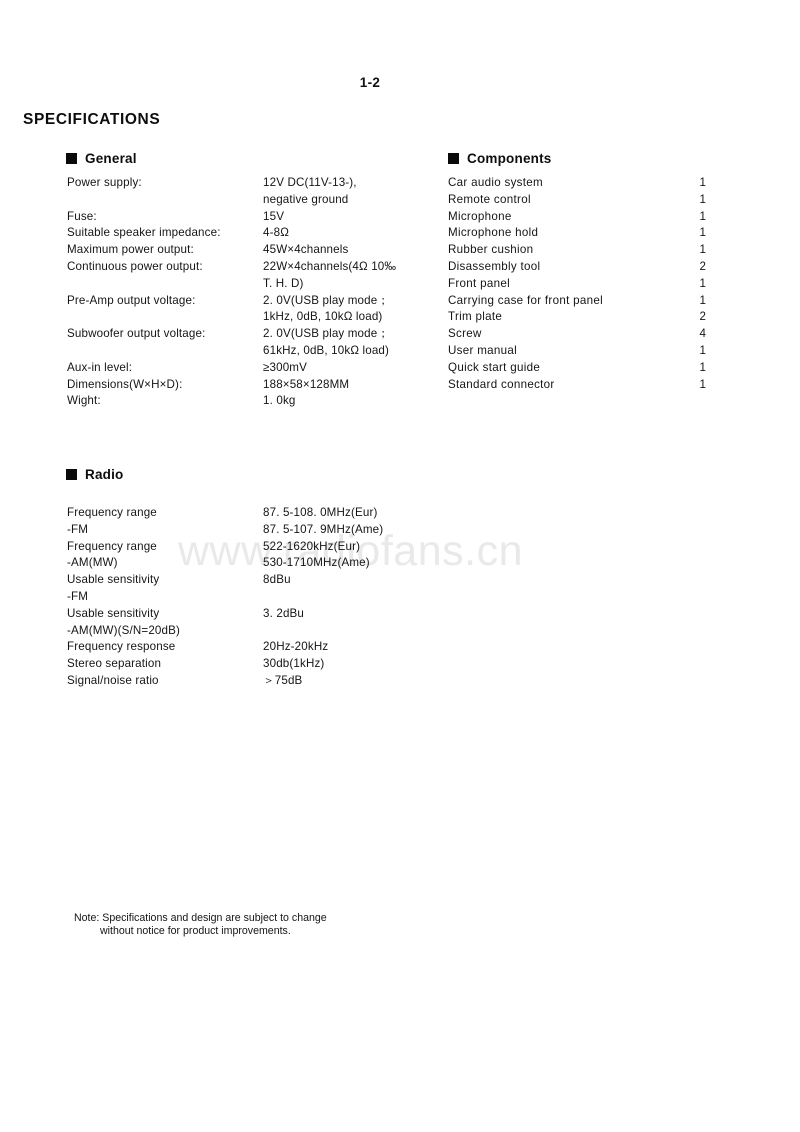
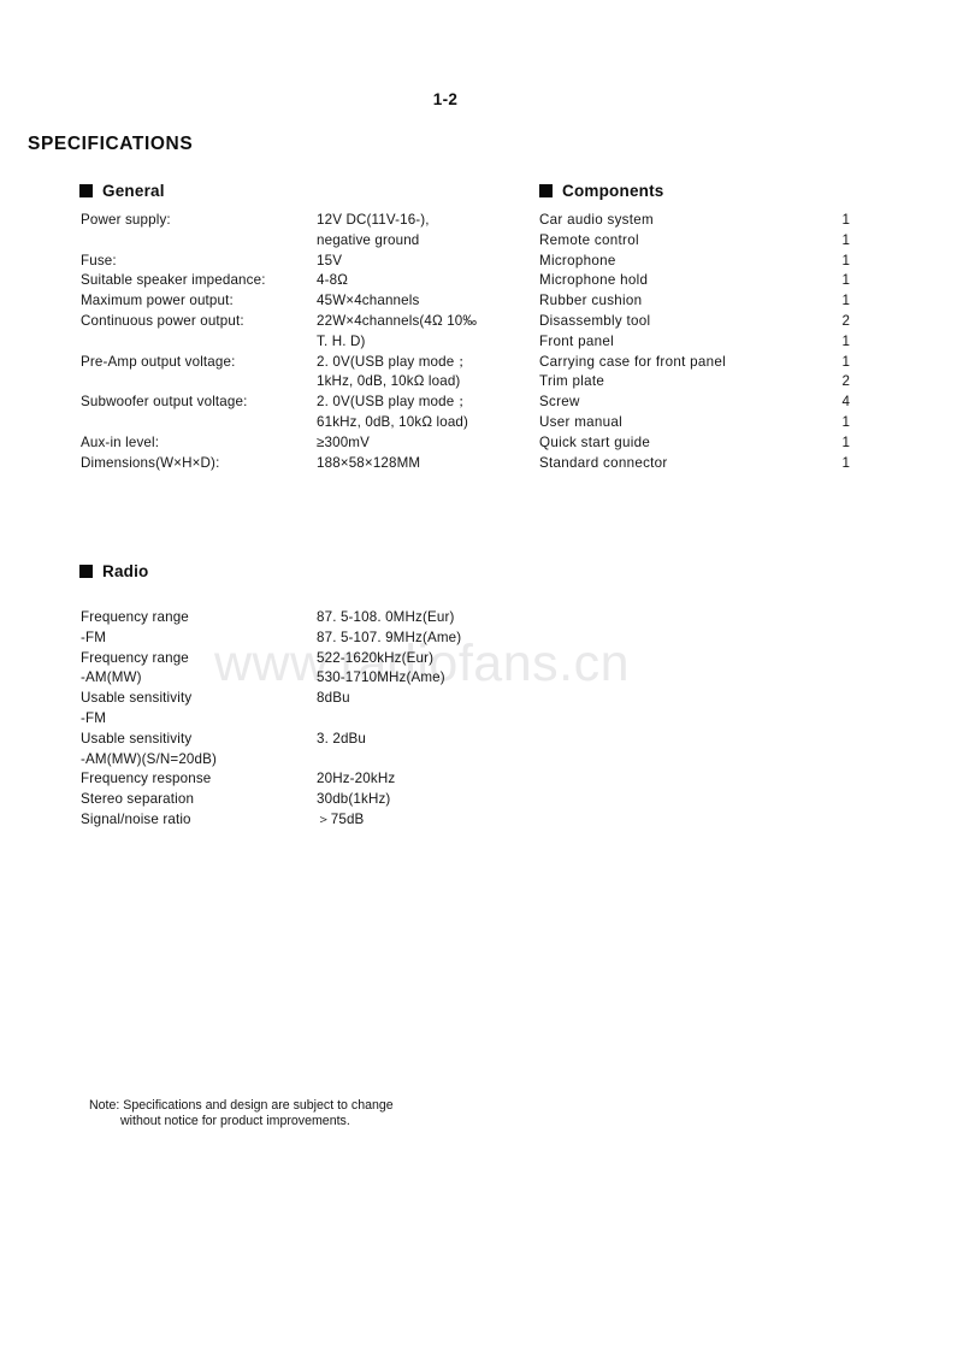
  www.radiofans.cn
  1-2
  SPECIFICATIONS
  General
  Components
  Radio
  Power supply:
- 12V DC(11V-13-),
+ 12V DC(11V-16-),
  negative ground
  Fuse:
  15V
  Suitable speaker impedance:
  4-8Ω
  Maximum power output:
  45W×4channels
  Continuous power output:
  22W×4channels(4Ω 10‰
  T. H. D)
  Pre-Amp output voltage:
  2. 0V(USB play mode；
  1kHz, 0dB, 10kΩ load)
  Subwoofer output voltage:
  2. 0V(USB play mode；
  61kHz, 0dB, 10kΩ load)
  Aux-in level:
  ≥300mV
  Dimensions(W×H×D):
  188×58×128MM
- Wight:
- 1. 0kg
  Car audio system
  1
  Remote control
  1
  Microphone
  1
  Microphone hold
  1
  Rubber cushion
  1
  Disassembly tool
  2
  Front panel
  1
  Carrying case for front panel
  1
  Trim plate
  2
  Screw
  4
  User manual
  1
  Quick start guide
  1
  Standard connector
  1
  Frequency range
  87. 5-108. 0MHz(Eur)
  -FM
  87. 5-107. 9MHz(Ame)
  Frequency range
  522-1620kHz(Eur)
  -AM(MW)
  530-1710MHz(Ame)
  Usable sensitivity
  8dBu
  -FM
  Usable sensitivity
  3. 2dBu
  -AM(MW)(S/N=20dB)
  Frequency response
  20Hz-20kHz
  Stereo separation
  30db(1kHz)
  Signal/noise ratio
  ＞75dB
  Note: Specifications and design are subject to change
  without notice for product improvements.
